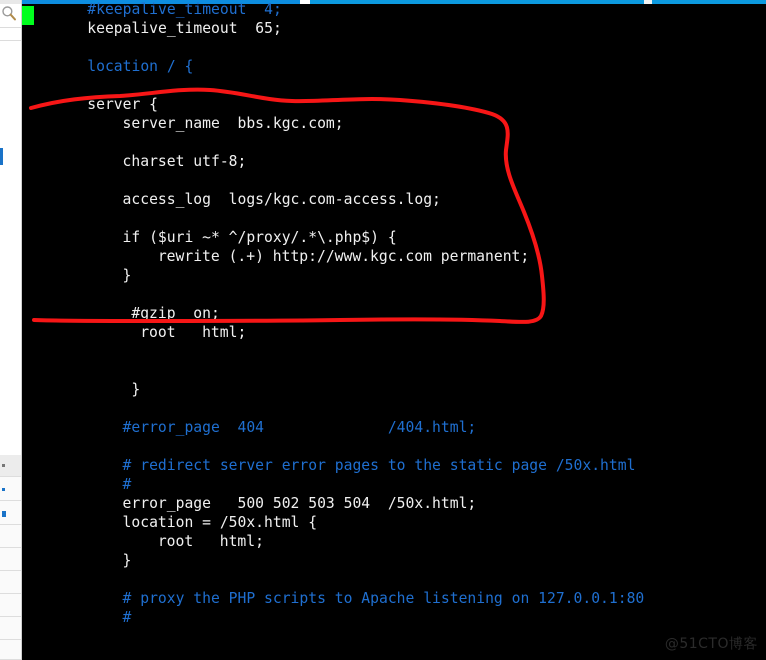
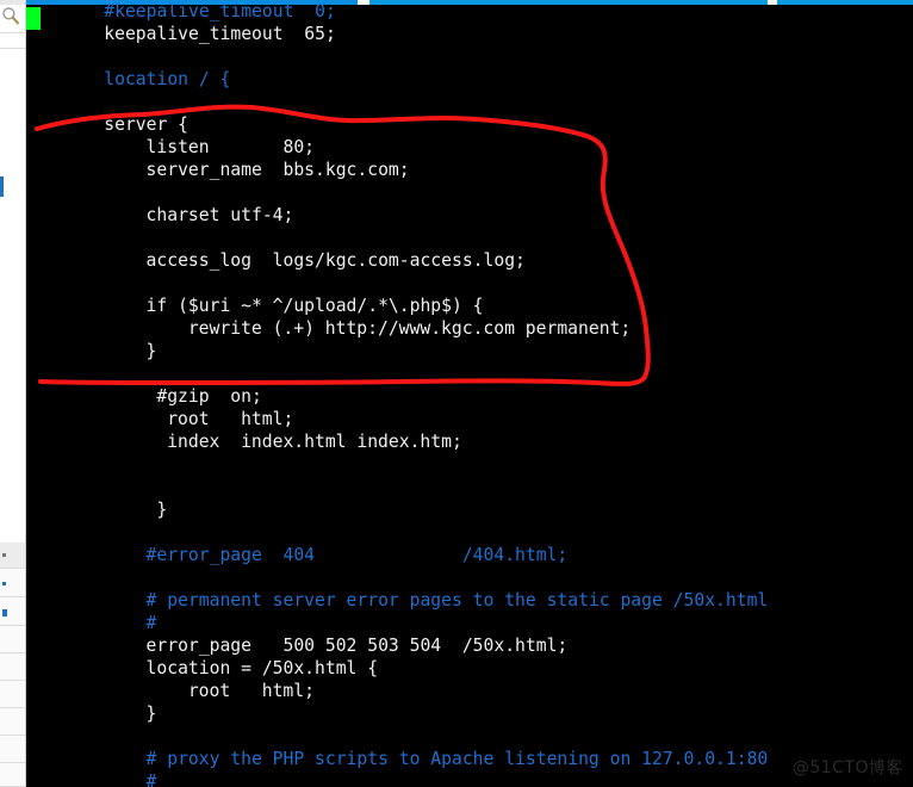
- #keepalive_timeout 4;
+ #keepalive_timeout 0;
  keepalive_timeout 65;
  location / {
  server {
+ listen 80;
  server_name bbs.kgc.com;
- charset utf-8;
+ charset utf-4;
  access_log logs/kgc.com-access.log;
- if ($uri ~* ^/proxy/.*\.php$) {
+ if ($uri ~* ^/upload/.*\.php$) {
  rewrite (.+) http://www.kgc.com permanent;
  }
  #gzip on;
  root html;
+ index index.html index.htm;
  }
  #error_page 404 /404.html;
- # redirect server error pages to the static page /50x.html
+ # permanent server error pages to the static page /50x.html
  #
  error_page 500 502 503 504 /50x.html;
  location = /50x.html {
  root html;
  }
  # proxy the PHP scripts to Apache listening on 127.0.0.1:80
  #
  @51CTO博客
